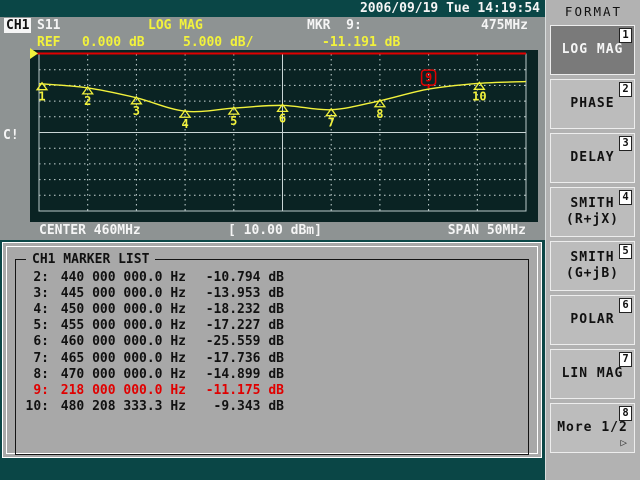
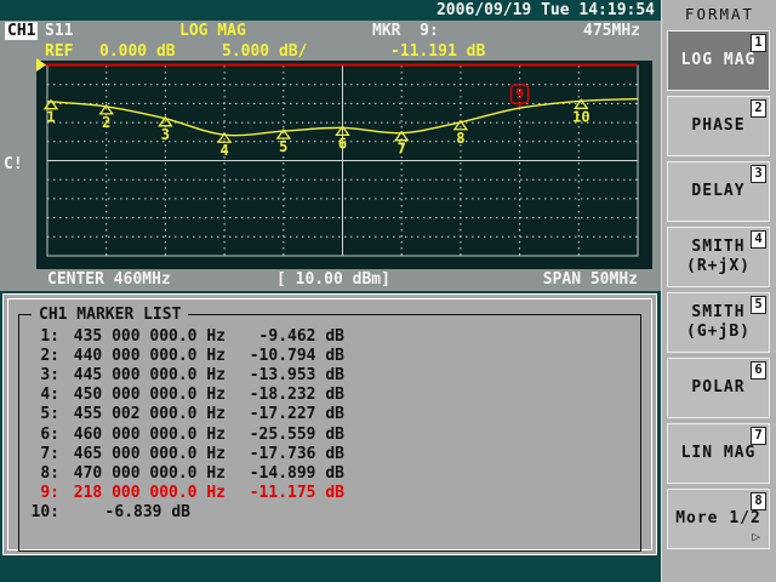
  2006/09/19 Tue 14:19:54
  CH1
  S11
  LOG MAG
  MKR 9:
  475MHz
  REF
  0.000 dB
  5.000 dB/
  -11.191 dB
  C!
  1
  2
  3
  4
  5
  6
  7
  8
  9
  10
  CENTER 460MHz
  [ 10.00 dBm]
  SPAN 50MHz
  CH1 MARKER LIST
+ 1:
+ 435 000 000.0 Hz
+ -9.462 dB
  2:
  440 000 000.0 Hz
  -10.794 dB
  3:
  445 000 000.0 Hz
  -13.953 dB
  4:
  450 000 000.0 Hz
  -18.232 dB
  5:
- 455 000 000.0 Hz
+ 455 002 000.0 Hz
  -17.227 dB
  6:
  460 000 000.0 Hz
  -25.559 dB
  7:
  465 000 000.0 Hz
  -17.736 dB
  8:
  470 000 000.0 Hz
  -14.899 dB
  9:
  218 000 000.0 Hz
  -11.175 dB
  10:
- 480 208 333.3 Hz
- -9.343 dB
+ -6.839 dB
  FORMAT
  1
  LOG MAG
  2
  PHASE
  3
  DELAY
  4
  SMITH
  (R+jX)
  5
  SMITH
  (G+jB)
  6
  POLAR
  7
  LIN MAG
  8
  More 1/2
  ▷
